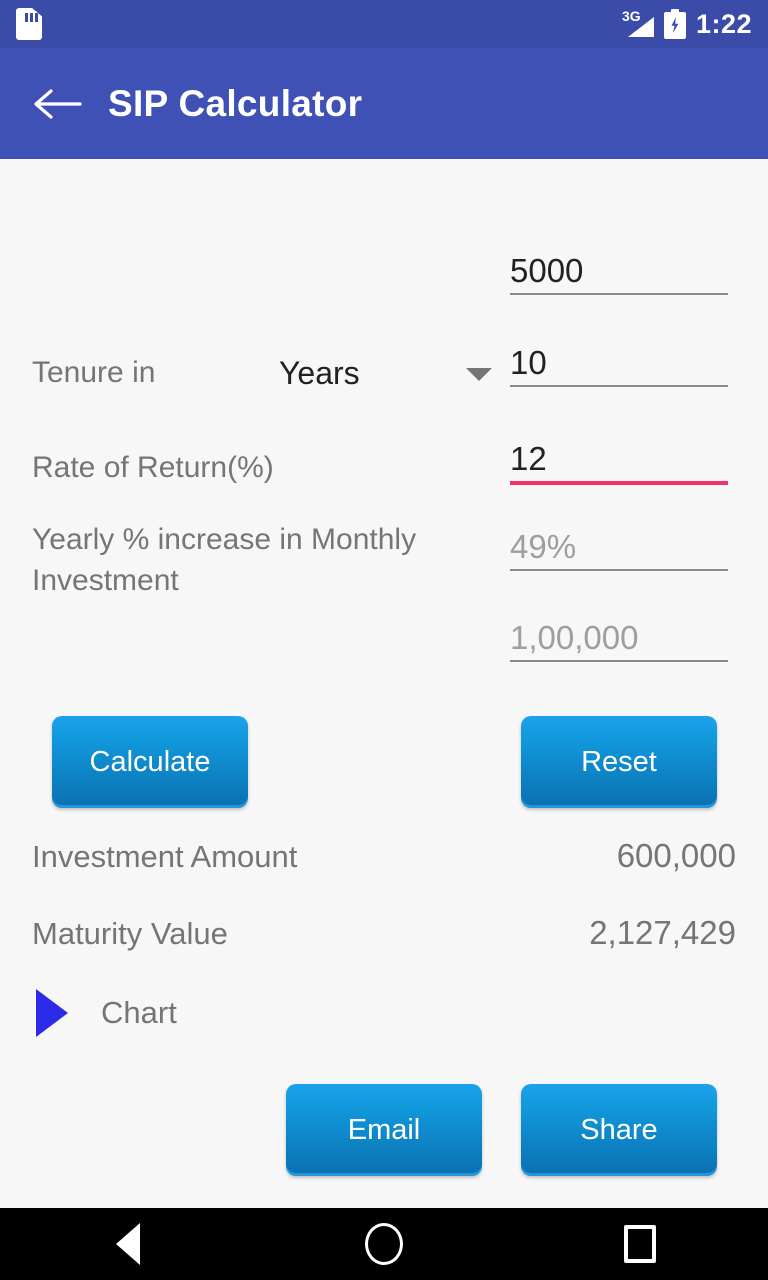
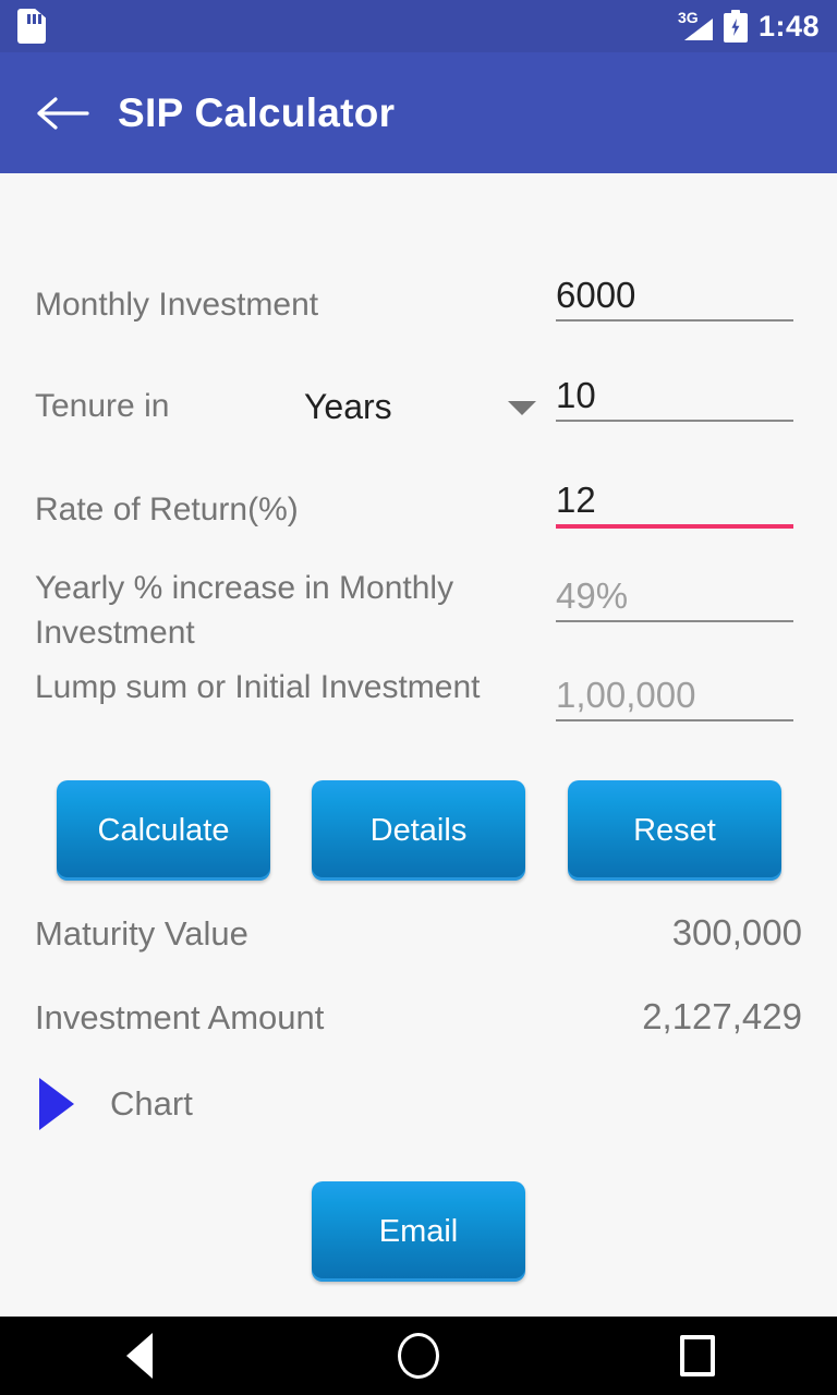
  3G
- 1:22
+ 1:48
  SIP Calculator
+ Monthly Investment
- 5000
+ 6000
  Tenure in
  Years
  10
  Rate of Return(%)
  12
  Yearly % increase in Monthly Investment
  49%
+ Lump sum or Initial Investment
  1,00,000
  Calculate
+ Details
  Reset
- Investment Amount
+ Maturity Value
- 600,000
+ 300,000
- Maturity Value
+ Investment Amount
  2,127,429
  Chart
  Email
- Share
